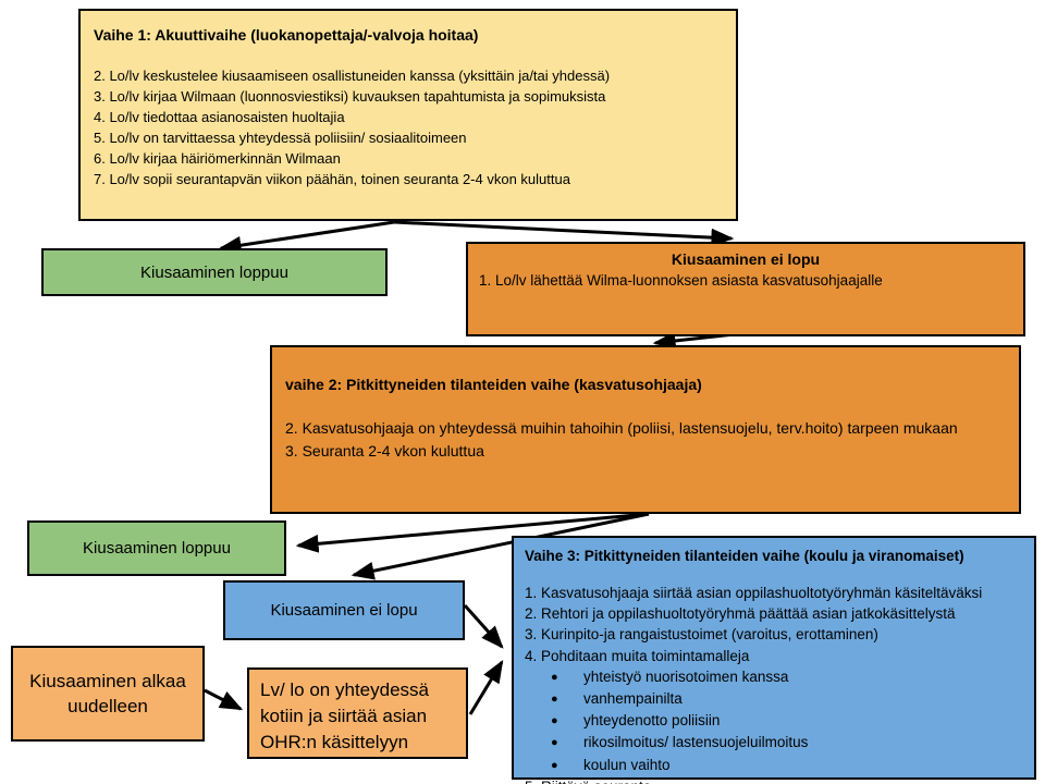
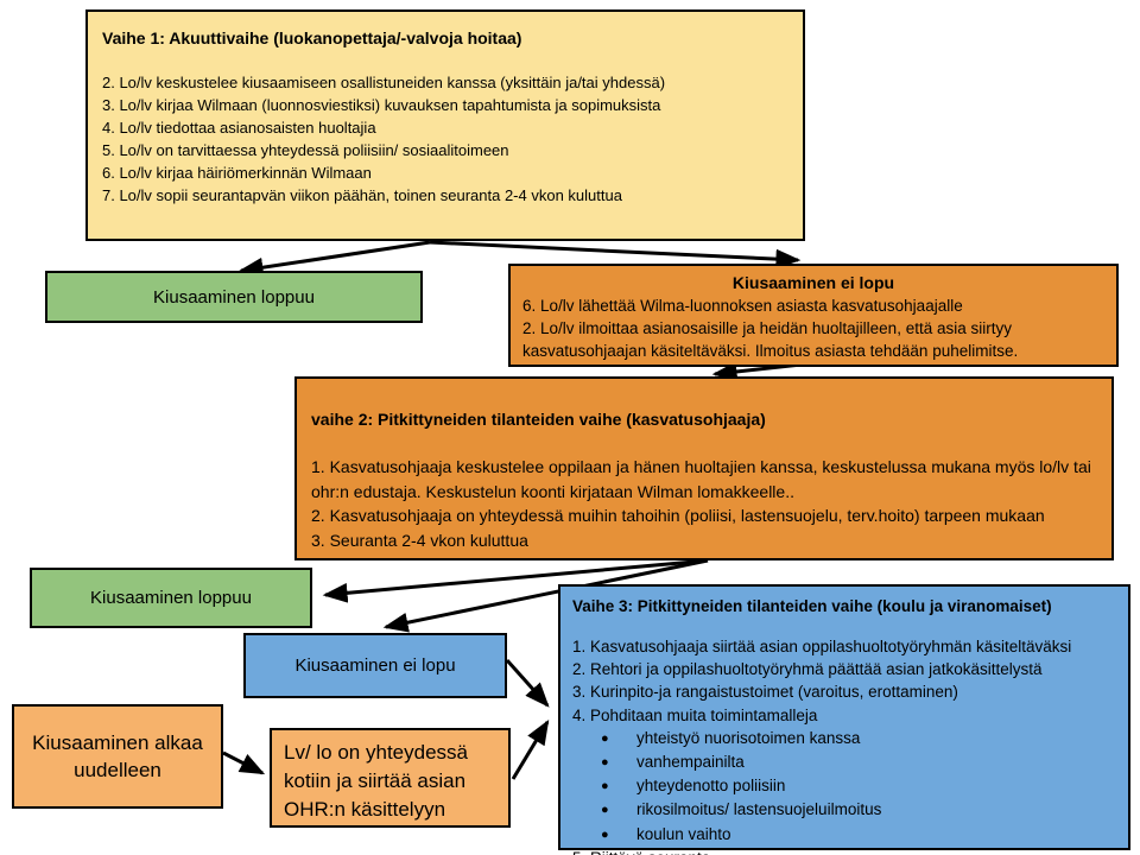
  Vaihe 1: Akuuttivaihe (luokanopettaja/-valvoja hoitaa)
  2. Lo/lv keskustelee kiusaamiseen osallistuneiden kanssa (yksittäin ja/tai yhdessä)
  3. Lo/lv kirjaa Wilmaan (luonnosviestiksi) kuvauksen tapahtumista ja sopimuksista
  4. Lo/lv tiedottaa asianosaisten huoltajia
  5. Lo/lv on tarvittaessa yhteydessä poliisiin/ sosiaalitoimeen
  6. Lo/lv kirjaa häiriömerkinnän Wilmaan
  7. Lo/lv sopii seurantapvän viikon päähän, toinen seuranta 2-4 vkon kuluttua
  Kiusaaminen loppuu
  Kiusaaminen ei lopu
- 1. Lo/lv lähettää Wilma-luonnoksen asiasta kasvatusohjaajalle
+ 6. Lo/lv lähettää Wilma-luonnoksen asiasta kasvatusohjaajalle
+ 2. Lo/lv ilmoittaa asianosaisille ja heidän huoltajilleen, että asia siirtyy kasvatusohjaajan käsiteltäväksi. Ilmoitus asiasta tehdään puhelimitse.
  vaihe 2: Pitkittyneiden tilanteiden vaihe (kasvatusohjaaja)
+ 1. Kasvatusohjaaja keskustelee oppilaan ja hänen huoltajien kanssa, keskustelussa mukana myös lo/lv tai ohr:n edustaja. Keskustelun koonti kirjataan Wilman lomakkeelle..
  2. Kasvatusohjaaja on yhteydessä muihin tahoihin (poliisi, lastensuojelu, terv.hoito) tarpeen mukaan
  3. Seuranta 2-4 vkon kuluttua
  Kiusaaminen loppuu
  Kiusaaminen ei lopu
  Kiusaaminen alkaa uudelleen
  Lv/ lo on yhteydessä kotiin ja siirtää asian OHR:n käsittelyyn
  Vaihe 3: Pitkittyneiden tilanteiden vaihe (koulu ja viranomaiset)
  1. Kasvatusohjaaja siirtää asian oppilashuoltotyöryhmän käsiteltäväksi
  2. Rehtori ja oppilashuoltotyöryhmä päättää asian jatkokäsittelystä
  3. Kurinpito-ja rangaistustoimet (varoitus, erottaminen)
  4. Pohditaan muita toimintamalleja
  ● yhteistyö nuorisotoimen kanssa
  ● vanhempainilta
  ● yhteydenotto poliisiin
  ● rikosilmoitus/ lastensuojeluilmoitus
  ● koulun vaihto
